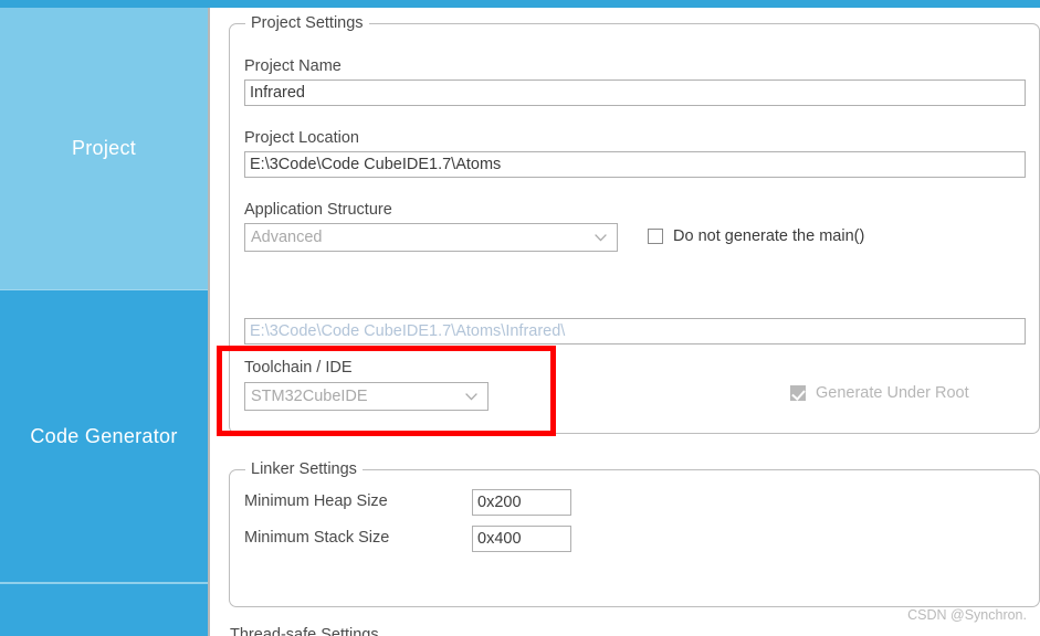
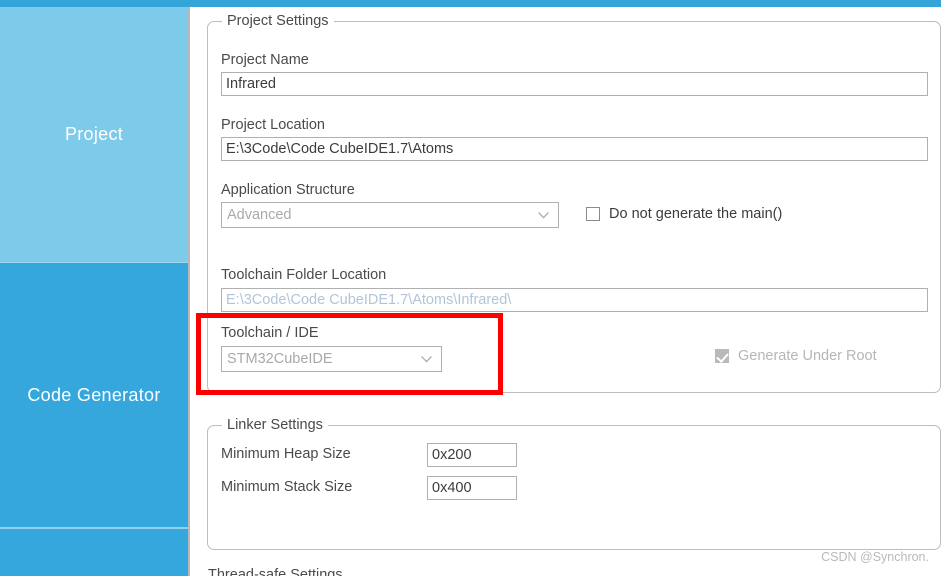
  Project
  Code Generator
  Project Settings
  Project Name
  Infrared
  Project Location
  E:\3Code\Code CubeIDE1.7\Atoms
  Application Structure
  Advanced
  Do not generate the main()
+ Toolchain Folder Location
  E:\3Code\Code CubeIDE1.7\Atoms\Infrared\
  Toolchain / IDE
  STM32CubeIDE
  Generate Under Root
  Linker Settings
  Minimum Heap Size
  0x200
  Minimum Stack Size
  0x400
  Thread-safe Settings
  CSDN @Synchron.
